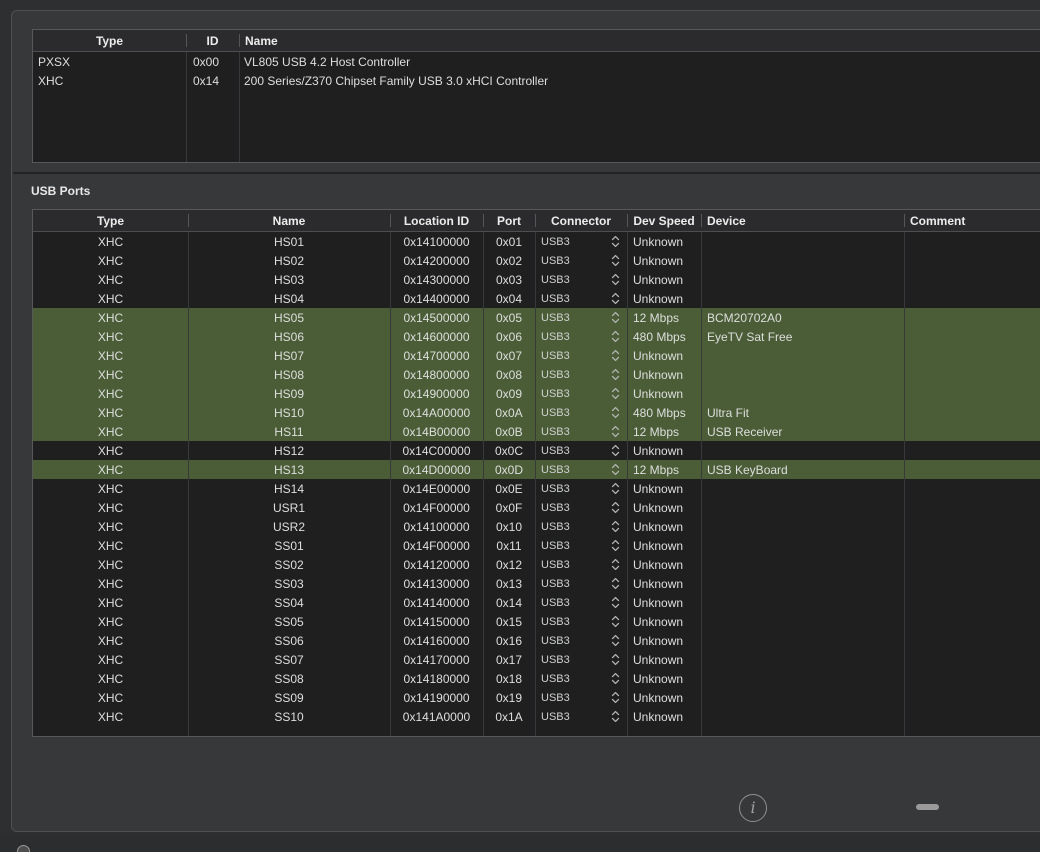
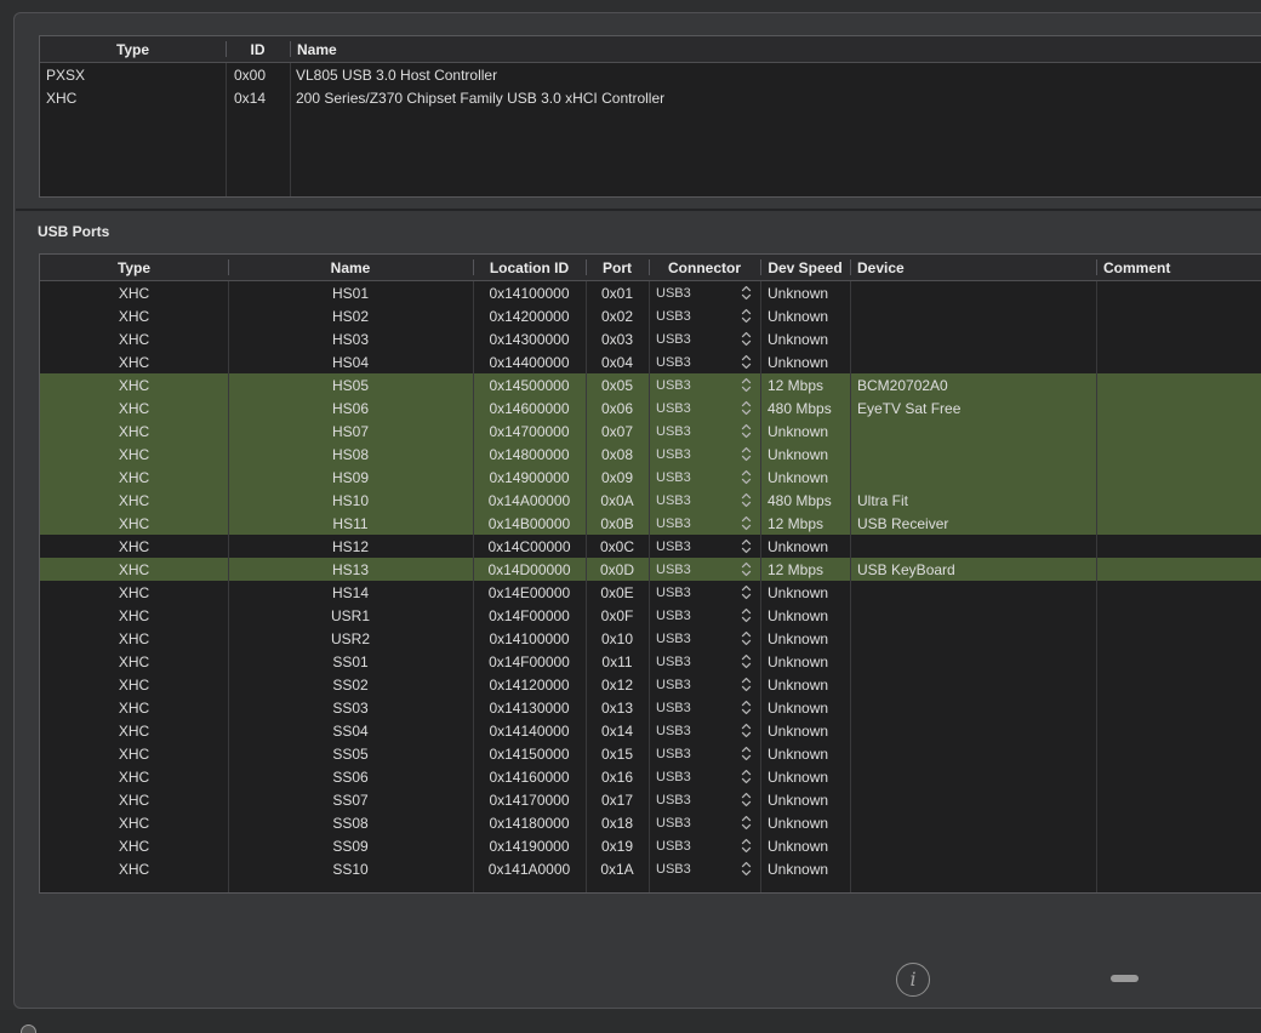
  Type
  ID
  Name
  PXSX
  0x00
- VL805 USB 4.2 Host Controller
+ VL805 USB 3.0 Host Controller
  XHC
  0x14
  200 Series/Z370 Chipset Family USB 3.0 xHCI Controller
  USB Ports
  Type
  Name
  Location ID
  Port
  Connector
  Dev Speed
  Device
  Comment
  XHC
  HS01
  0x14100000
  0x01
  USB3
  Unknown
  XHC
  HS02
  0x14200000
  0x02
  USB3
  Unknown
  XHC
  HS03
  0x14300000
  0x03
  USB3
  Unknown
  XHC
  HS04
  0x14400000
  0x04
  USB3
  Unknown
  XHC
  HS05
  0x14500000
  0x05
  USB3
  12 Mbps
  BCM20702A0
  XHC
  HS06
  0x14600000
  0x06
  USB3
  480 Mbps
  EyeTV Sat Free
  XHC
  HS07
  0x14700000
  0x07
  USB3
  Unknown
  XHC
  HS08
  0x14800000
  0x08
  USB3
  Unknown
  XHC
  HS09
  0x14900000
  0x09
  USB3
  Unknown
  XHC
  HS10
  0x14A00000
  0x0A
  USB3
  480 Mbps
  Ultra Fit
  XHC
  HS11
  0x14B00000
  0x0B
  USB3
  12 Mbps
  USB Receiver
  XHC
  HS12
  0x14C00000
  0x0C
  USB3
  Unknown
  XHC
  HS13
  0x14D00000
  0x0D
  USB3
  12 Mbps
  USB KeyBoard
  XHC
  HS14
  0x14E00000
  0x0E
  USB3
  Unknown
  XHC
  USR1
  0x14F00000
  0x0F
  USB3
  Unknown
  XHC
  USR2
  0x14100000
  0x10
  USB3
  Unknown
  XHC
  SS01
  0x14F00000
  0x11
  USB3
  Unknown
  XHC
  SS02
  0x14120000
  0x12
  USB3
  Unknown
  XHC
  SS03
  0x14130000
  0x13
  USB3
  Unknown
  XHC
  SS04
  0x14140000
  0x14
  USB3
  Unknown
  XHC
  SS05
  0x14150000
  0x15
  USB3
  Unknown
  XHC
  SS06
  0x14160000
  0x16
  USB3
  Unknown
  XHC
  SS07
  0x14170000
  0x17
  USB3
  Unknown
  XHC
  SS08
  0x14180000
  0x18
  USB3
  Unknown
  XHC
  SS09
  0x14190000
  0x19
  USB3
  Unknown
  XHC
  SS10
  0x141A0000
  0x1A
  USB3
  Unknown
  i
